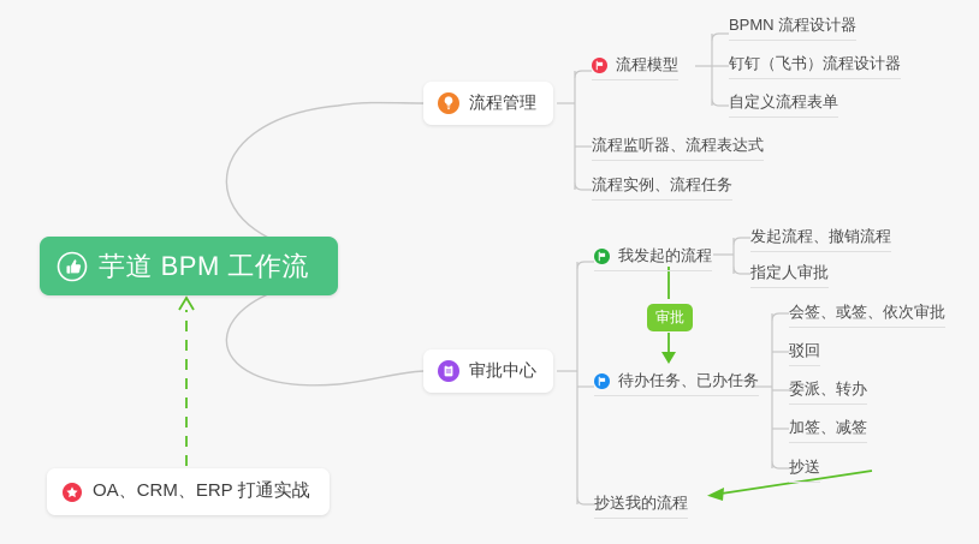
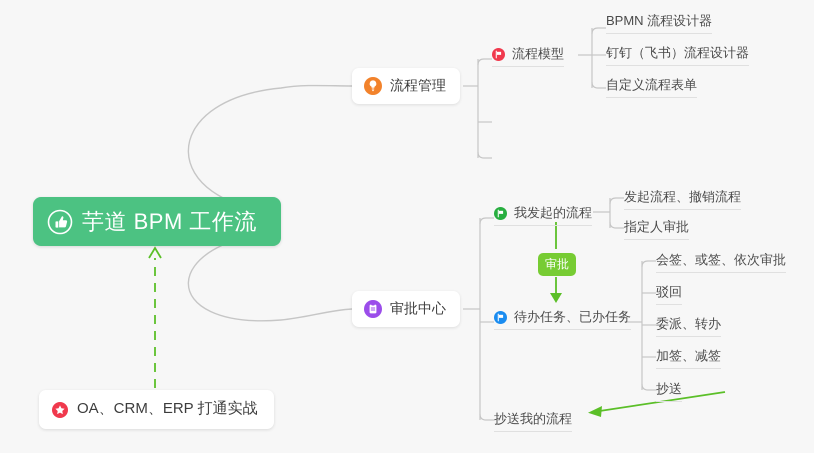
  芋道 BPM 工作流
  流程管理
  流程模型
- 流程监听器、流程表达式
- 流程实例、流程任务
  BPMN 流程设计器
  钉钉（飞书）流程设计器
  自定义流程表单
  审批中心
  我发起的流程
  待办任务、已办任务
  抄送我的流程
  发起流程、撤销流程
  指定人审批
  会签、或签、依次审批
  驳回
  委派、转办
  加签、减签
  抄送
  审批
  OA、CRM、ERP 打通实战
